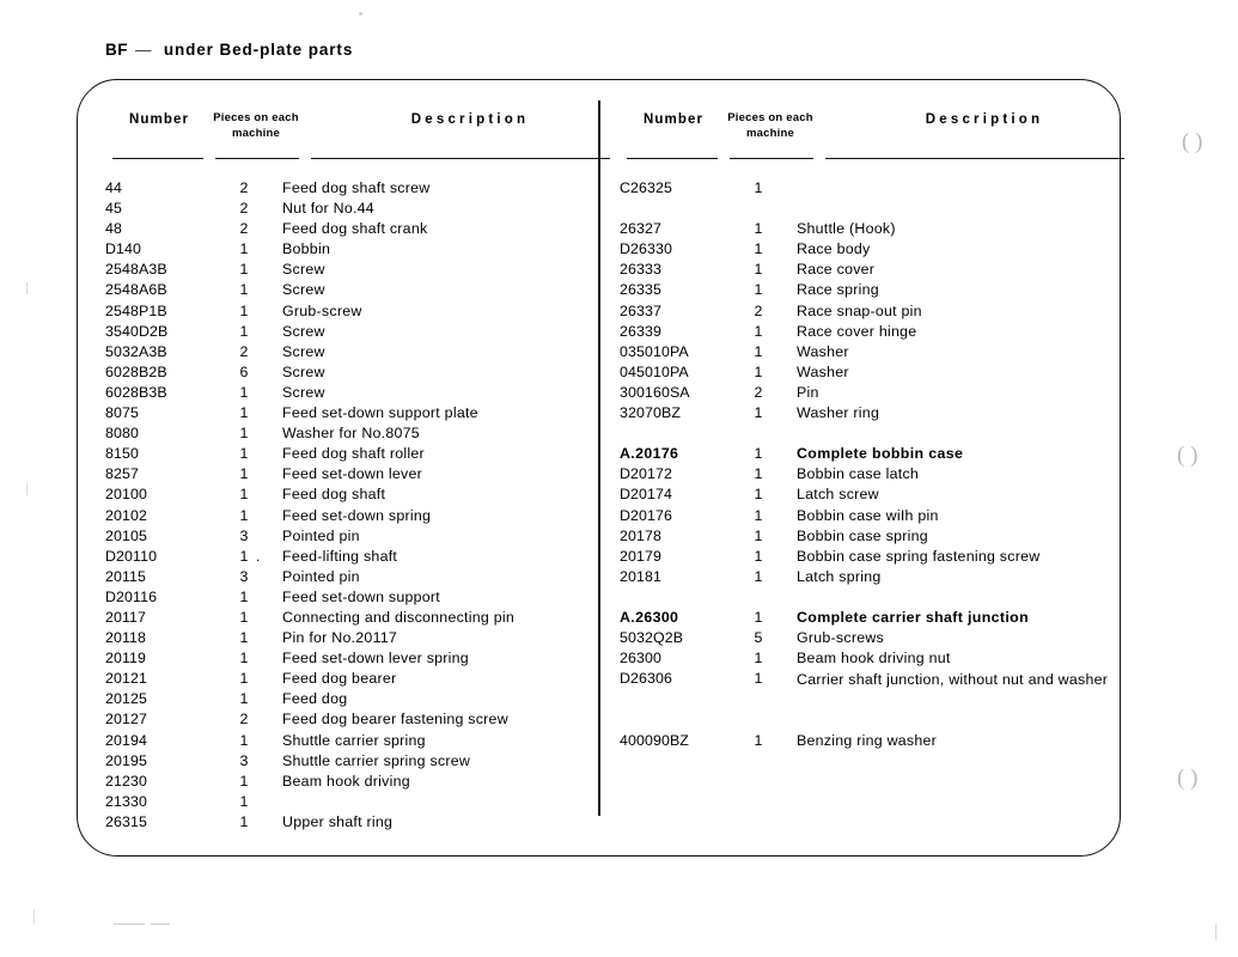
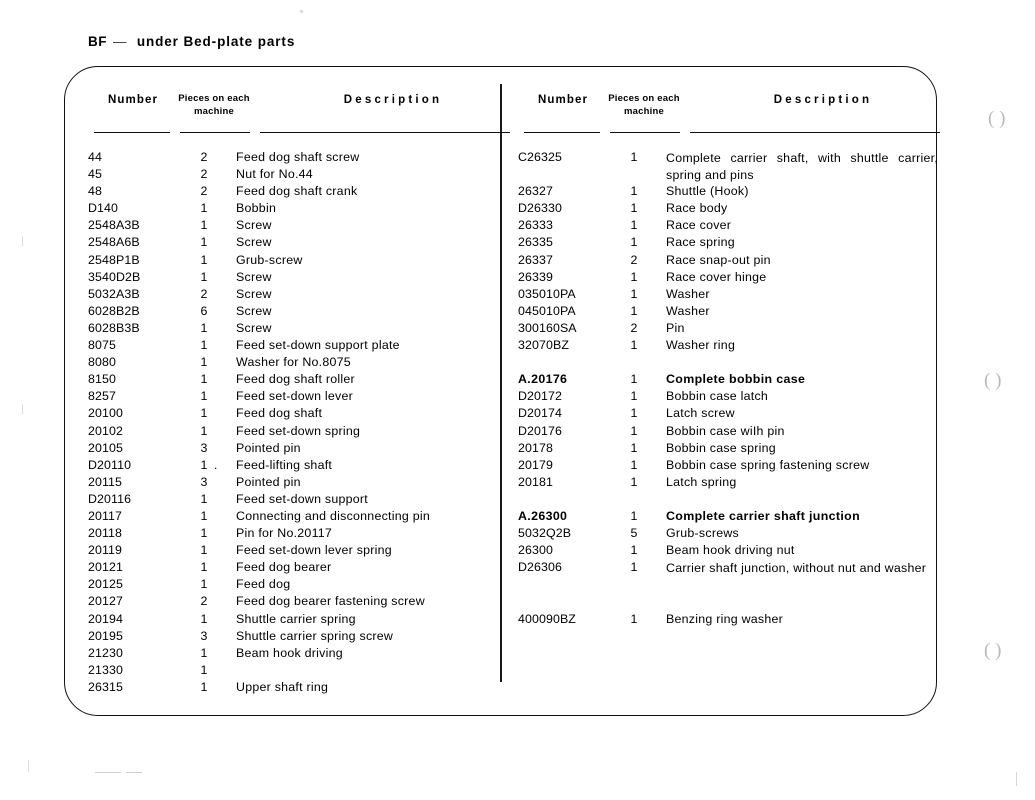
  BF — under Bed-plate parts
  Number
  Pieces on each
  machine
  Description
  44
  2
  Feed dog shaft screw
  45
  2
  Nut for No.44
  48
  2
  Feed dog shaft crank
  D140
  1
  Bobbin
  2548A3B
  1
  Screw
  2548A6B
  1
  Screw
  2548P1B
  1
  Grub-screw
  3540D2B
  1
  Screw
  5032A3B
  2
  Screw
  6028B2B
  6
  Screw
  6028B3B
  1
  Screw
  8075
  1
  Feed set-down support plate
  8080
  1
  Washer for No.8075
  8150
  1
  Feed dog shaft roller
  8257
  1
  Feed set-down lever
  20100
  1
  Feed dog shaft
  20102
  1
  Feed set-down spring
  20105
  3
  Pointed pin
  D20110
  1
  .
  Feed-lifting shaft
  20115
  3
  Pointed pin
  D20116
  1
  Feed set-down support
  20117
  1
  Connecting and disconnecting pin
  20118
  1
  Pin for No.20117
  20119
  1
  Feed set-down lever spring
  20121
  1
  Feed dog bearer
  20125
  1
  Feed dog
  20127
  2
  Feed dog bearer fastening screw
  20194
  1
  Shuttle carrier spring
  20195
  3
  Shuttle carrier spring screw
  21230
  1
  Beam hook driving
  21330
  1
  26315
  1
  Upper shaft ring
  Number
  Pieces on each
  machine
  Description
  C26325
  1
+ Complete carrier shaft, with shuttle carrier, spring and pins
  26327
  1
  Shuttle (Hook)
  D26330
  1
  Race body
  26333
  1
  Race cover
  26335
  1
  Race spring
  26337
  2
  Race snap-out pin
  26339
  1
  Race cover hinge
  035010PA
  1
  Washer
  045010PA
  1
  Washer
  300160SA
  2
  Pin
  32070BZ
  1
  Washer ring
  A.20176
  1
  Complete bobbin case
  D20172
  1
  Bobbin case latch
  D20174
  1
  Latch screw
  D20176
  1
  Bobbin case wiIh pin
  20178
  1
  Bobbin case spring
  20179
  1
  Bobbin case spring fastening screw
  20181
  1
  Latch spring
  A.26300
  1
  Complete carrier shaft junction
  5032Q2B
  5
  Grub-screws
  26300
  1
  Beam hook driving nut
  D26306
  1
  Carrier shaft junction, without nut and washer
  400090BZ
  1
  Benzing ring washer
  ( )
  ( )
  ( )
